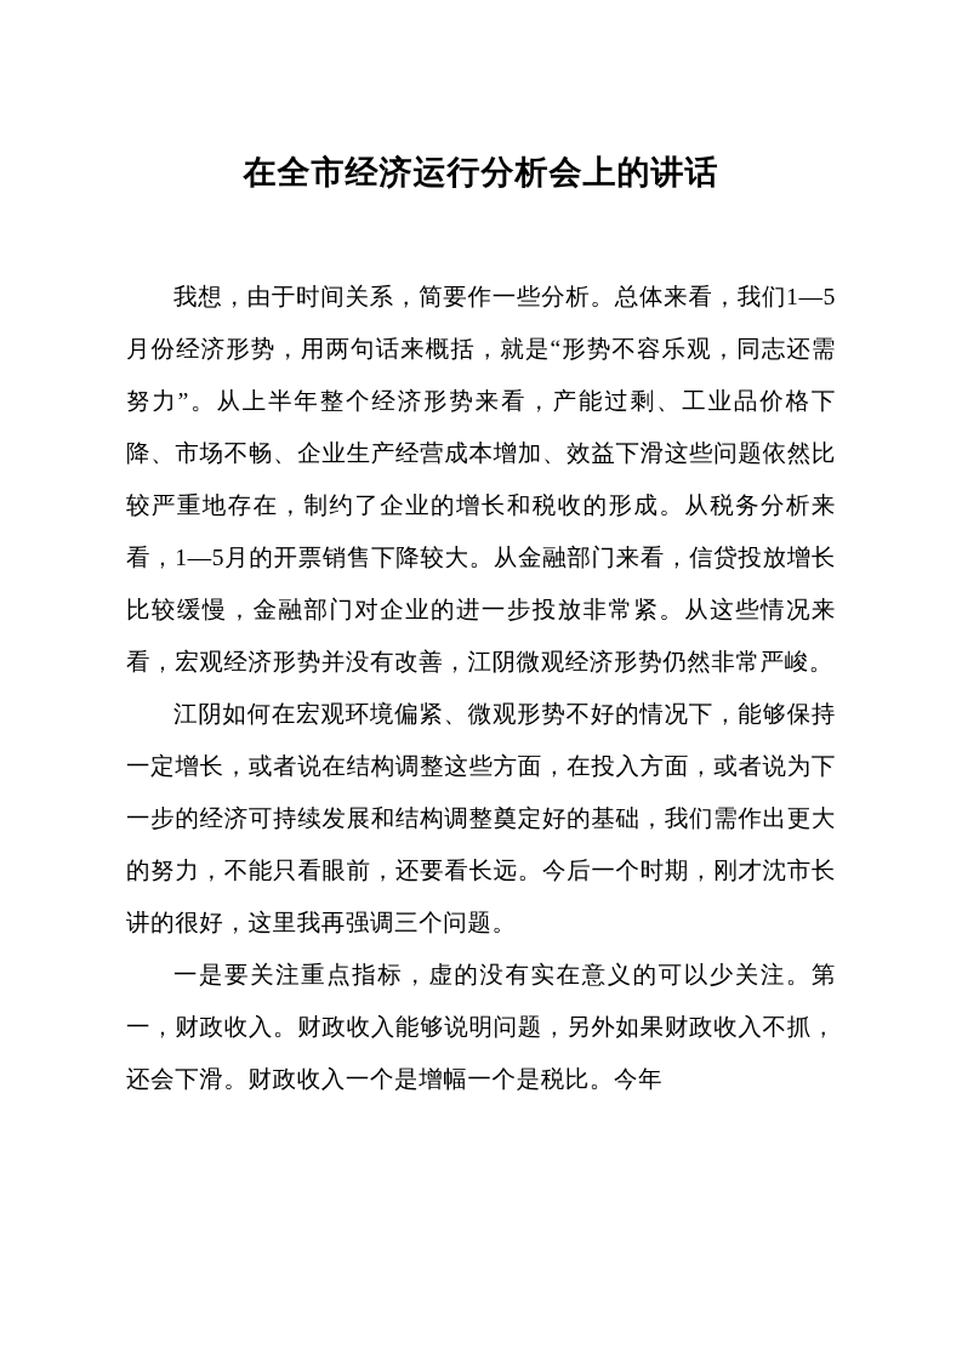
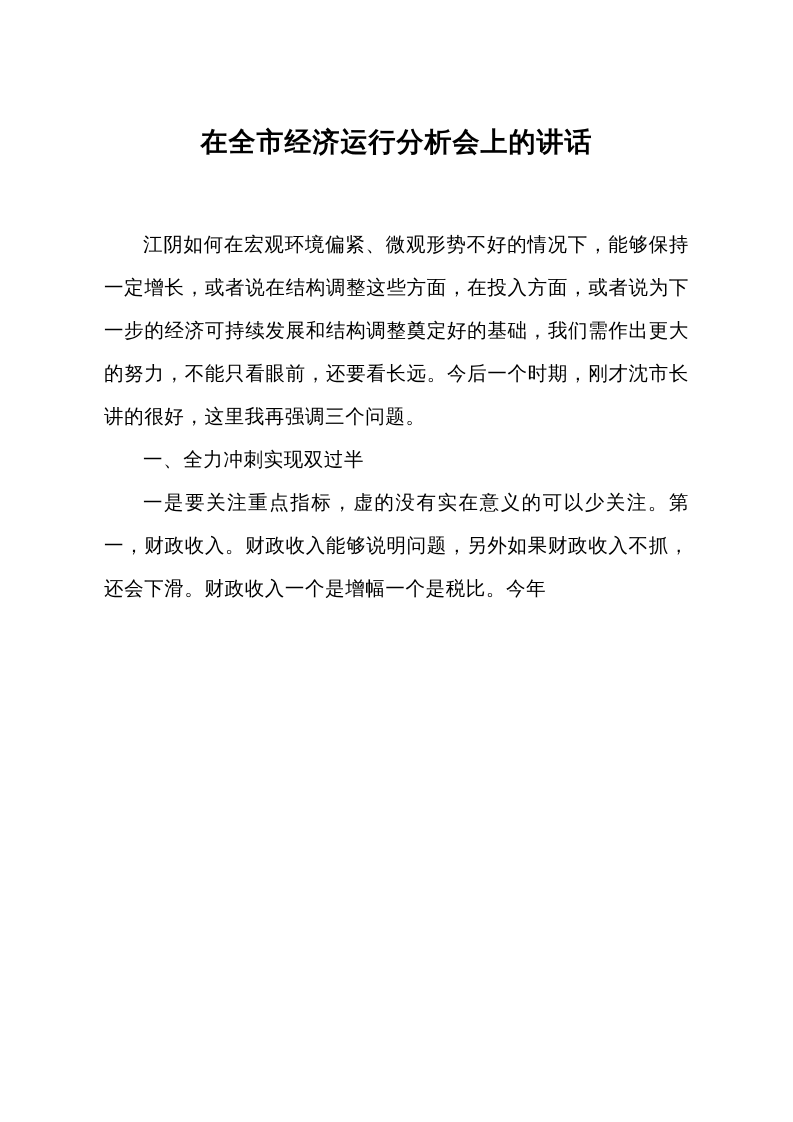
  在全市经济运行分析会上的讲话
- 我想，由于时间关系，简要作一些分析。总体来看，我们1—5月份经济形势，用两句话来概括，就是“形势不容乐观，同志还需努力”。从上半年整个经济形势来看，产能过剩、工业品价格下降、市场不畅、企业生产经营成本增加、效益下滑这些问题依然比较严重地存在，制约了企业的增长和税收的形成。从税务分析来看，1—5月的开票销售下降较大。从金融部门来看，信贷投放增长比较缓慢，金融部门对企业的进一步投放非常紧。从这些情况来看，宏观经济形势并没有改善，江阴微观经济形势仍然非常严峻。
  江阴如何在宏观环境偏紧、微观形势不好的情况下，能够保持一定增长，或者说在结构调整这些方面，在投入方面，或者说为下一步的经济可持续发展和结构调整奠定好的基础，我们需作出更大的努力，不能只看眼前，还要看长远。今后一个时期，刚才沈市长讲的很好，这里我再强调三个问题。
+ 一、全力冲刺实现双过半
  一是要关注重点指标，虚的没有实在意义的可以少关注。第一，财政收入。财政收入能够说明问题，另外如果财政收入不抓，还会下滑。财政收入一个是增幅一个是税比。今年
